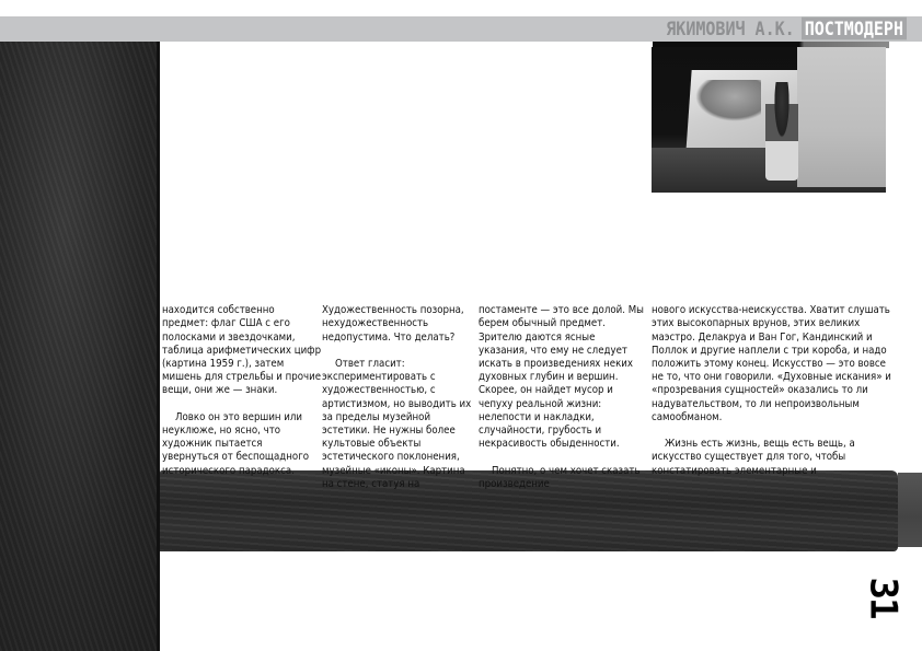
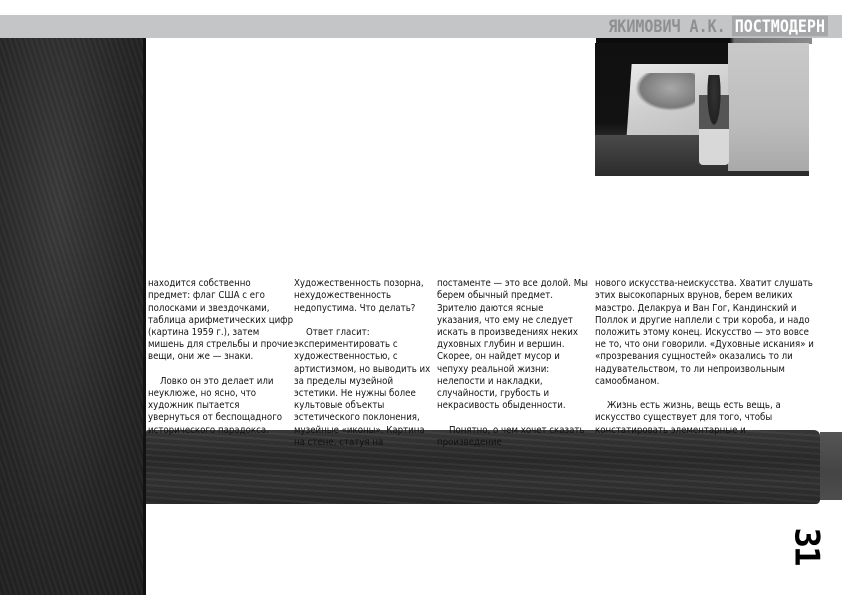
  ЯКИМОВИЧ А.К.
  ПОСТМОДЕРН
  находится собственно предмет: флаг США с его полосками и звездочками, таблица арифметических цифр (картина 1959 г.), затем мишень для стрельбы и прочие вещи, они же — знаки.
- Ловко он это вершин или неуклюже, но ясно, что художник пытается увернуться от беспощадного исторического парадокса.
+ Ловко он это делает или неуклюже, но ясно, что художник пытается увернуться от беспощадного исторического парадокса.
  Художественность позорна, нехудожественность недопустима. Что делать?
  Ответ гласит: экспериментировать с художественностью, с артистизмом, но выводить их за пределы музейной эстетики. Не нужны более культовые объекты эстетического поклонения, музейные «иконы». Картина на стене, статуя на
  постаменте — это все долой. Мы берем обычный предмет. Зрителю даются ясные указания, что ему не следует искать в произведениях неких духовных глубин и вершин. Скорее, он найдет мусор и чепуху реальной жизни: нелепости и накладки, случайности, грубость и некрасивость обыденности.
  Понятно, о чем хочет сказать произведение
- нового искусства-неискусства. Хватит слушать этих высокопарных врунов, этих великих маэстро. Делакруа и Ван Гог, Кандинский и Поллок и другие наплели с три короба, и надо положить этому конец. Искусство — это вовсе не то, что они говорили. «Духовные искания» и «прозревания сущностей» оказались то ли надувательством, то ли непроизвольным самообманом.
+ нового искусства-неискусства. Хватит слушать этих высокопарных врунов, берем великих маэстро. Делакруа и Ван Гог, Кандинский и Поллок и другие наплели с три короба, и надо положить этому конец. Искусство — это вовсе не то, что они говорили. «Духовные искания» и «прозревания сущностей» оказались то ли надувательством, то ли непроизвольным самообманом.
  Жизнь есть жизнь, вещь есть вещь, а искусство существует для того, чтобы констатировать элементарные и
